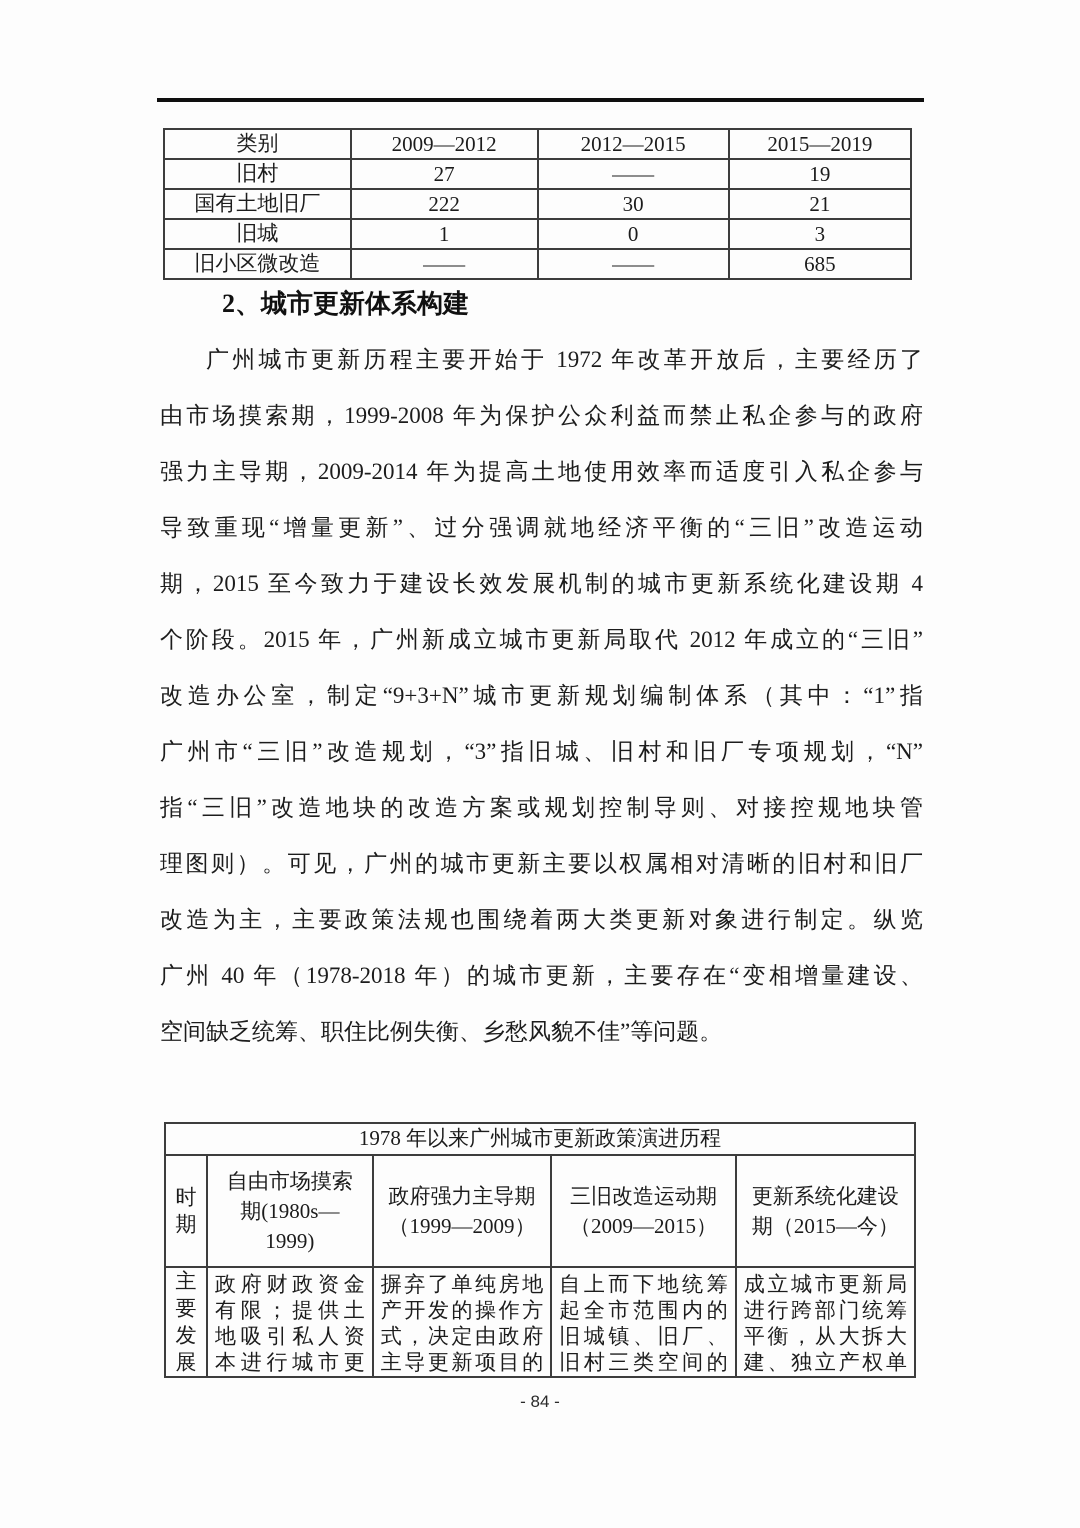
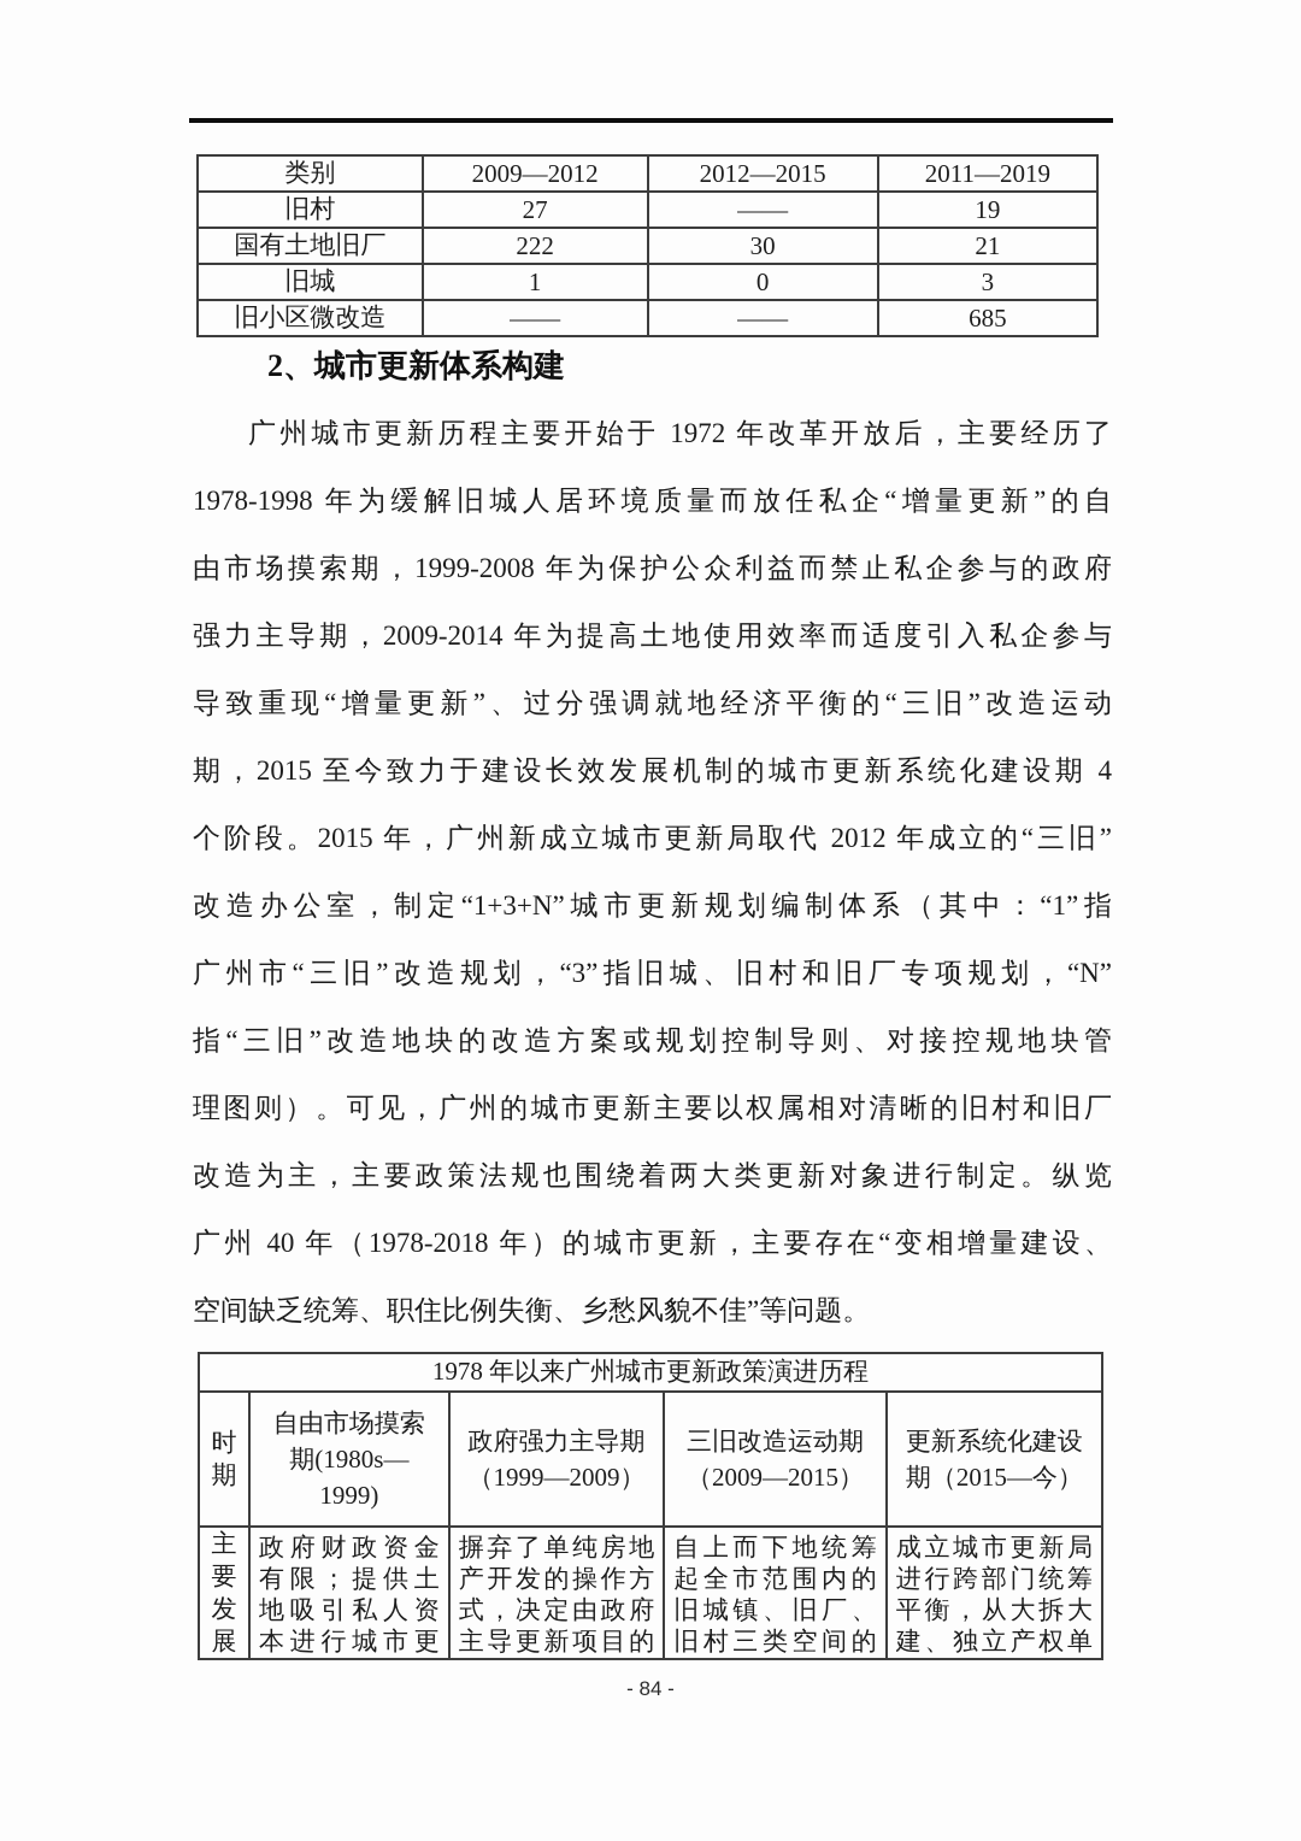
- 类别	2009—2012	2012—2015	2015—2019
+ 类别	2009—2012	2012—2015	2011—2019
  旧村	27	——	19
  国有土地旧厂	222	30	21
  旧城	1	0	3
  旧小区微改造	——	——	685
  2、城市更新体系构建
  广州城市更新历程主要开始于 1972 年改革开放后，主要经历了
+ 1978-1998 年为缓解旧城人居环境质量而放任私企“增量更新”的自
  由市场摸索期，1999-2008 年为保护公众利益而禁止私企参与的政府
  强力主导期，2009-2014 年为提高土地使用效率而适度引入私企参与
  导致重现“增量更新”、过分强调就地经济平衡的“三旧”改造运动
  期，2015 至今致力于建设长效发展机制的城市更新系统化建设期 4
  个阶段。2015 年，广州新成立城市更新局取代 2012 年成立的“三旧”
- 改造办公室，制定“9+3+N”城市更新规划编制体系（其中：“1”指
+ 改造办公室，制定“1+3+N”城市更新规划编制体系（其中：“1”指
  广州市“三旧”改造规划，“3”指旧城、旧村和旧厂专项规划，“N”
  指“三旧”改造地块的改造方案或规划控制导则、对接控规地块管
  理图则）。可见，广州的城市更新主要以权属相对清晰的旧村和旧厂
  改造为主，主要政策法规也围绕着两大类更新对象进行制定。纵览
  广州 40 年（1978-2018 年）的城市更新，主要存在“变相增量建设、
  空间缺乏统筹、职住比例失衡、乡愁风貌不佳”等问题。
  1978 年以来广州城市更新政策演进历程
  时 期	自由市场摸索 期(1980s— 1999)	政府强力主导期 （1999—2009）	三旧改造运动期 （2009—2015）	更新系统化建设 期（2015—今）
  主 要 发 展	政府财政资金 有限；提供土 地吸引私人资 本进行城市更	摒弃了单纯房地 产开发的操作方 式，决定由政府 主导更新项目的	自上而下地统筹 起全市范围内的 旧城镇、旧厂、 旧村三类空间的	成立城市更新局 进行跨部门统筹 平衡，从大拆大 建、独立产权单
  - 84 -
